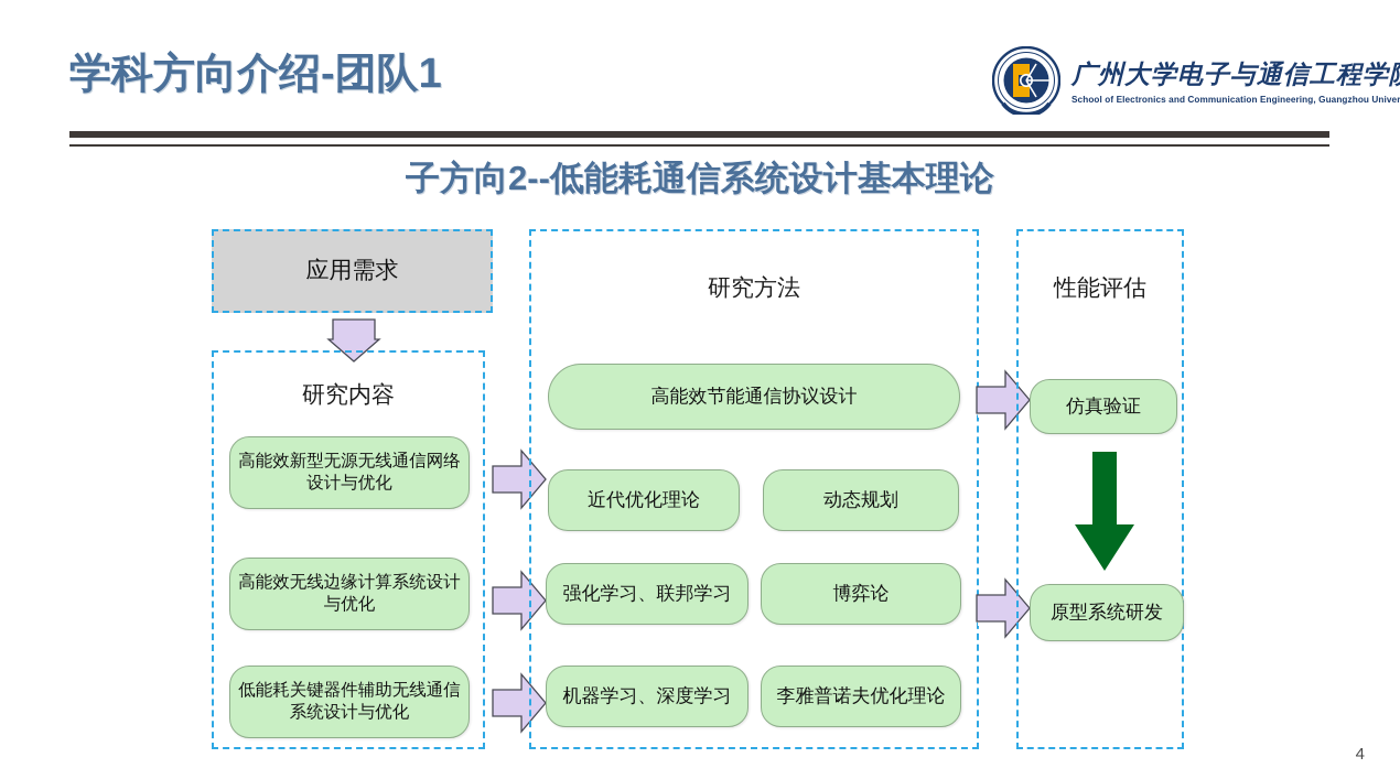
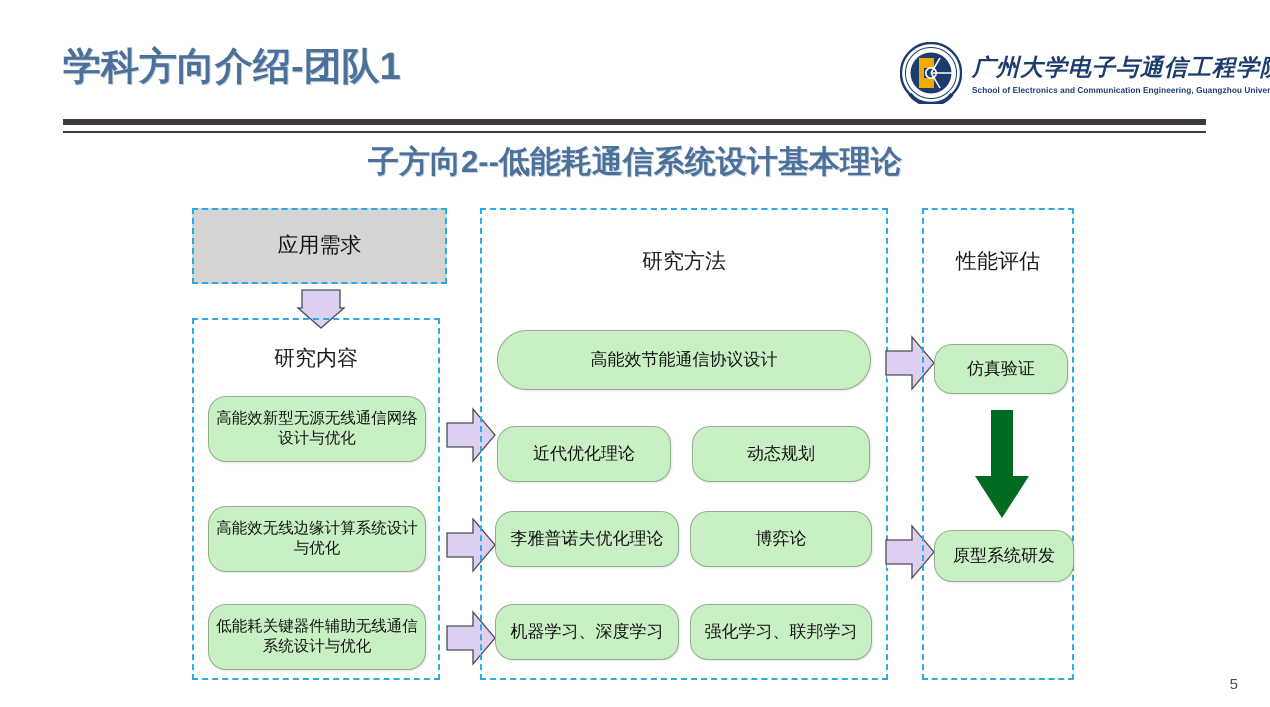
  学科方向介绍-团队1
  广州大学电子与通信工程学
  School of Electronics and Communication Engineering, Guangzhou Univer
  子方向2--低能耗通信系统设计基本理论
  应用需求
  研究内容
  高能效新型无源无线通信网络设计与优化
  高能效无线边缘计算系统设计与优化
  低能耗关键器件辅助无线通信系统设计与优化
  研究方法
  高能效节能通信协议设计
  近代优化理论
  动态规划
- 强化学习、联邦学习
+ 李雅普诺夫优化理论
  博弈论
  机器学习、深度学习
- 李雅普诺夫优化理论
+ 强化学习、联邦学习
  性能评估
  仿真验证
  原型系统研发
- 4
+ 5
